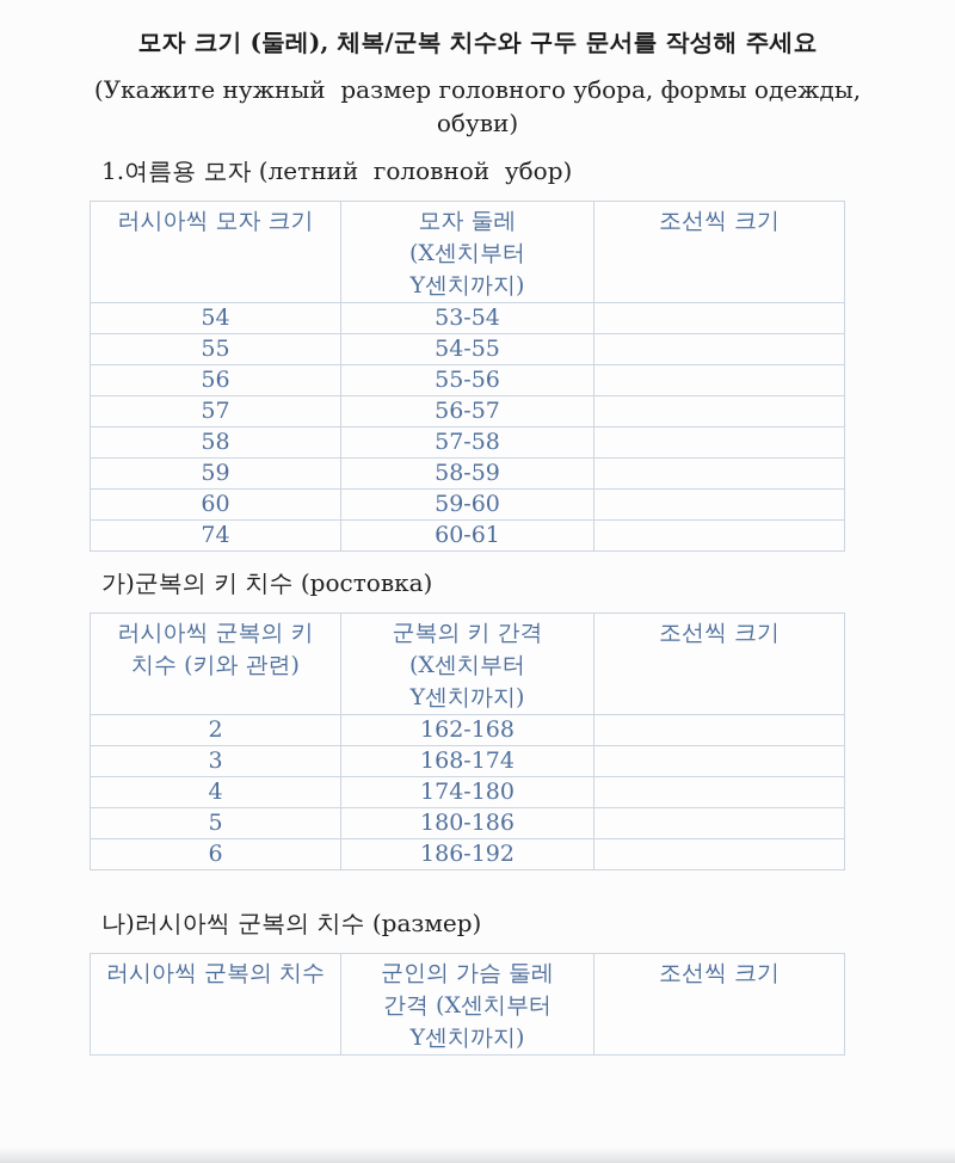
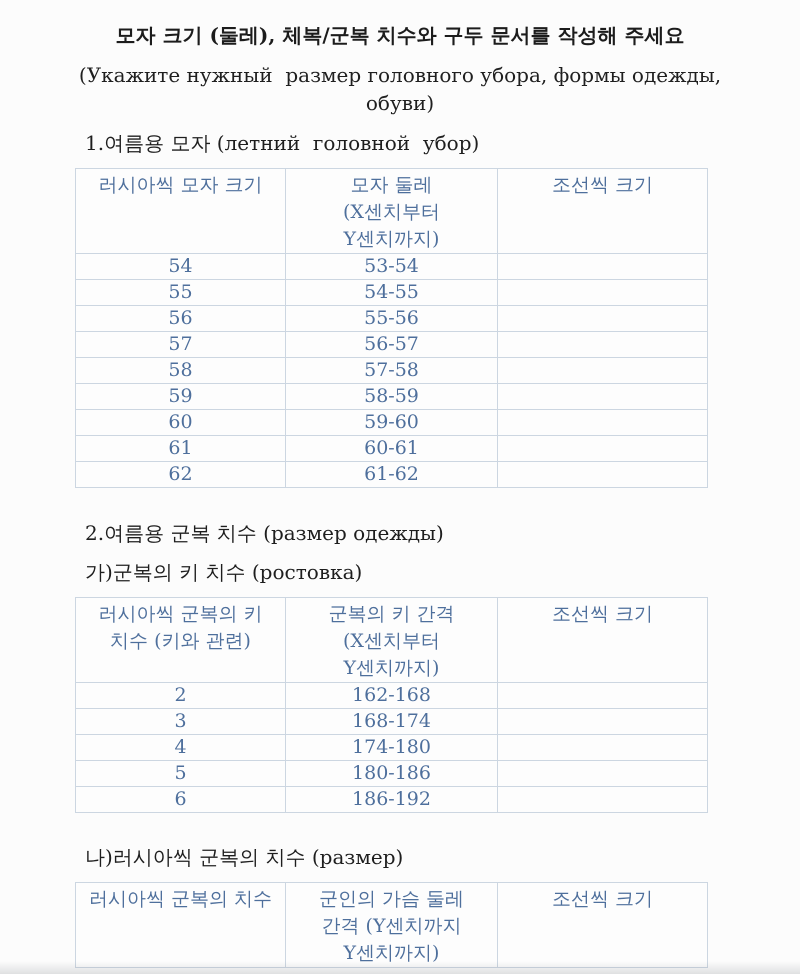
  모자 크기 (둘레), 체복/군복 치수와 구두 문서를 작성해 주세요
  (Укажите нужный размер головного убора, формы одежды,
  обуви)
  1.여름용 모자 (летний головной убор)
  러시아씩 모자 크기	모자 둘레 (X센치부터 Y센치까지)	조선씩 크기
  54	53-54
  55	54-55
  56	55-56
  57	56-57
  58	57-58
  59	58-59
  60	59-60
- 74	60-61
+ 61	60-61
+ 62	61-62
+ 2.여름용 군복 치수 (размер одежды)
  가)군복의 키 치수 (ростовка)
  러시아씩 군복의 키 치수 (키와 관련)	군복의 키 간격 (X센치부터 Y센치까지)	조선씩 크기
  2	162-168
  3	168-174
  4	174-180
  5	180-186
  6	186-192
  나)러시아씩 군복의 치수 (размер)
- 러시아씩 군복의 치수	군인의 가슴 둘레 간격 (X센치부터 Y센치까지)	조선씩 크기
+ 러시아씩 군복의 치수	군인의 가슴 둘레 간격 (Y센치까지 Y센치까지)	조선씩 크기
